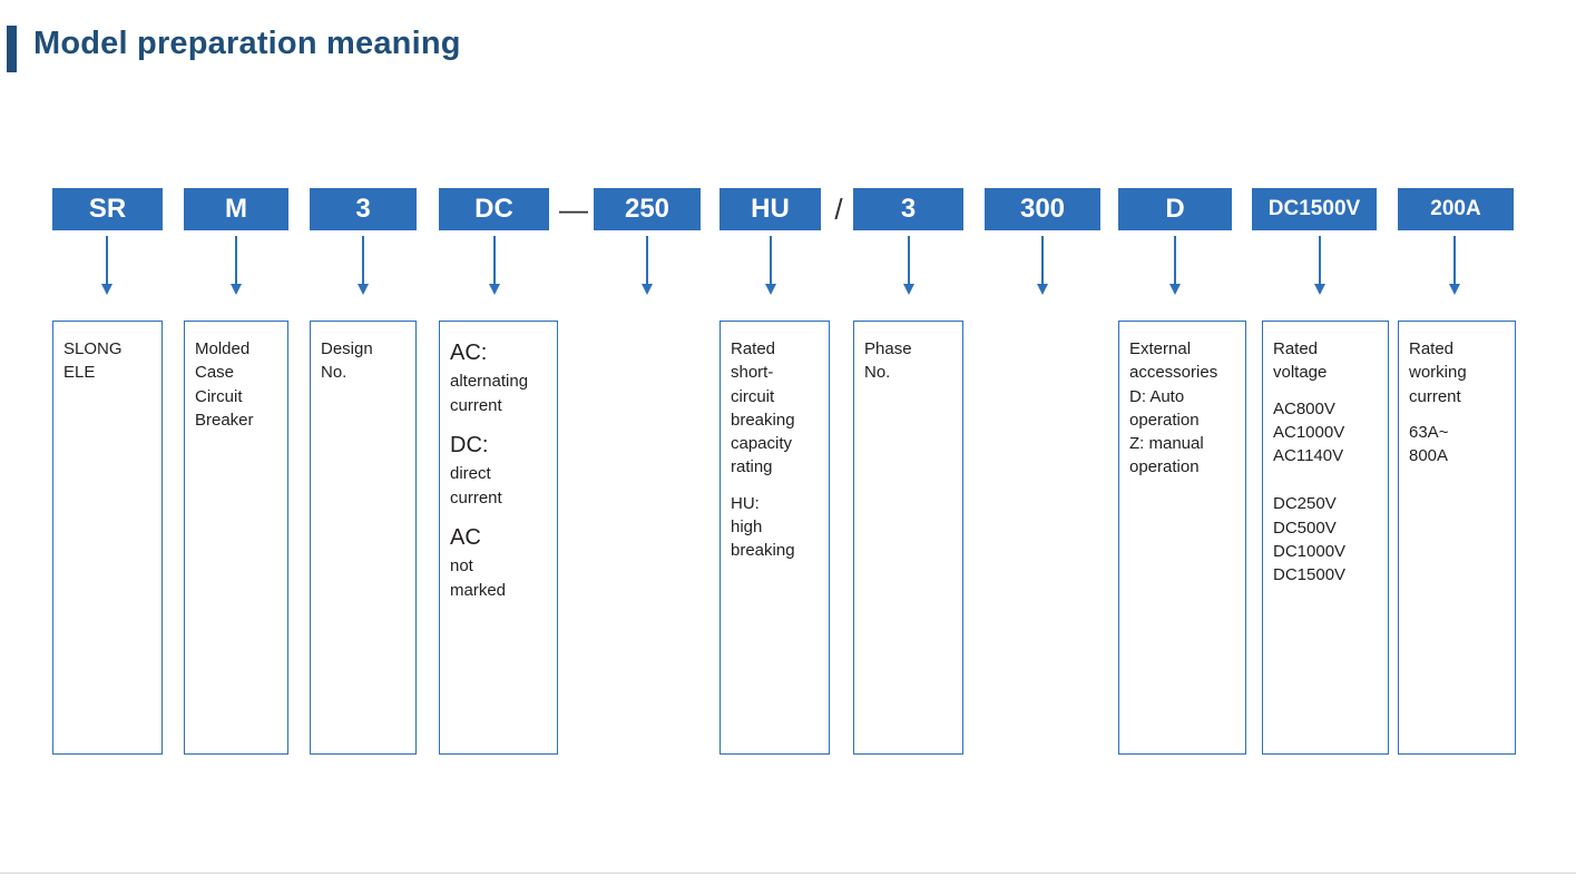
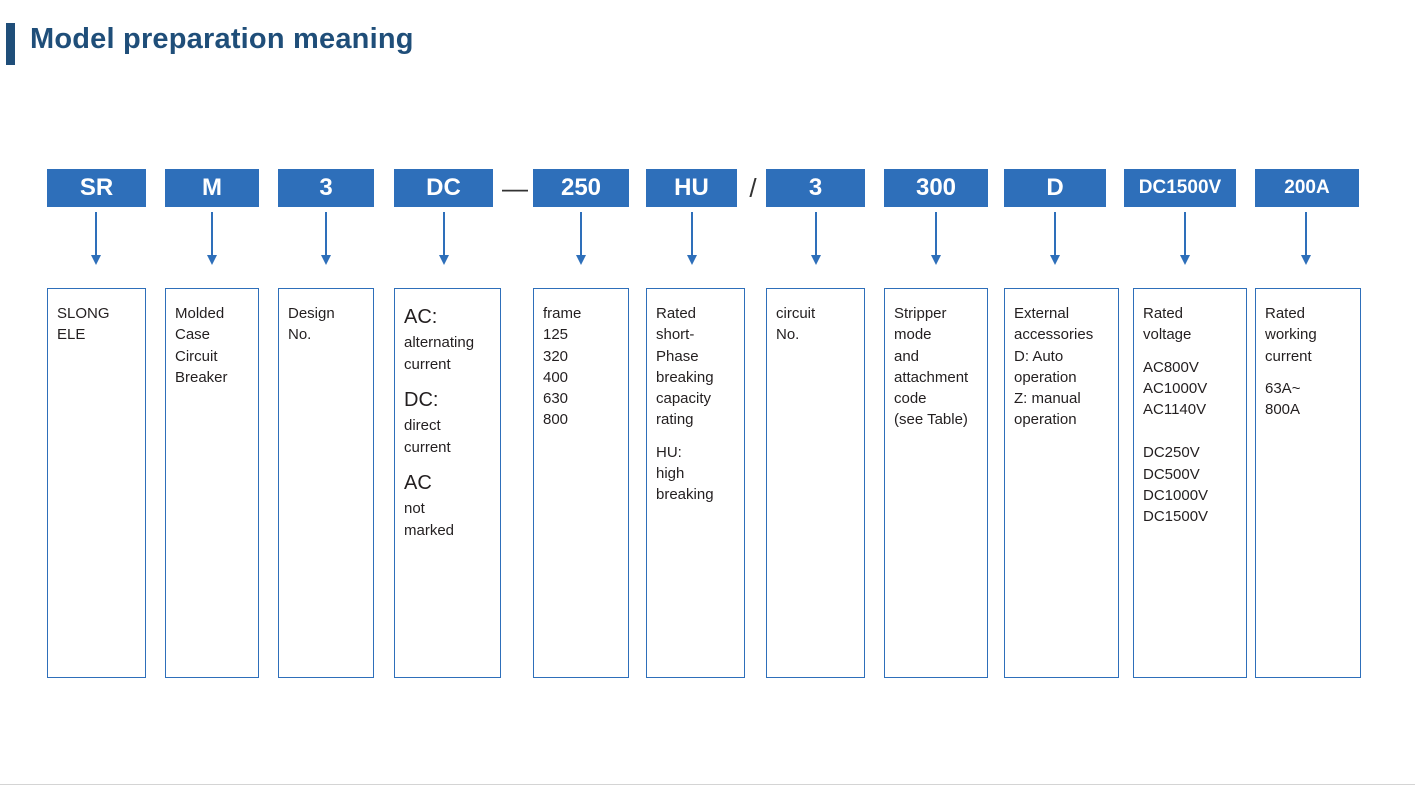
  Model preparation meaning
  SR
  M
  3
  DC
  —
  250
  HU
  /
  3
  300
  D
  DC1500V
  200A
  SLONG
  ELE
  Molded
  Case
  Circuit
  Breaker
  Design
  No.
  AC:
  alternating
  current
  DC:
  direct
  current
  AC
  not
  marked
+ frame
+ 125
+ 320
+ 400
+ 630
+ 800
  Rated
  short-
- circuit
+ Phase
  breaking
  capacity
  rating
  HU:
  high
  breaking
- Phase
+ circuit
  No.
+ Stripper
+ mode
+ and
+ attachment
+ code
+ (see Table)
  External
  accessories
  D: Auto
  operation
  Z: manual
  operation
  Rated
  voltage
  AC800V
  AC1000V
  AC1140V
  DC250V
  DC500V
  DC1000V
  DC1500V
  Rated
  working
  current
  63A~
  800A
